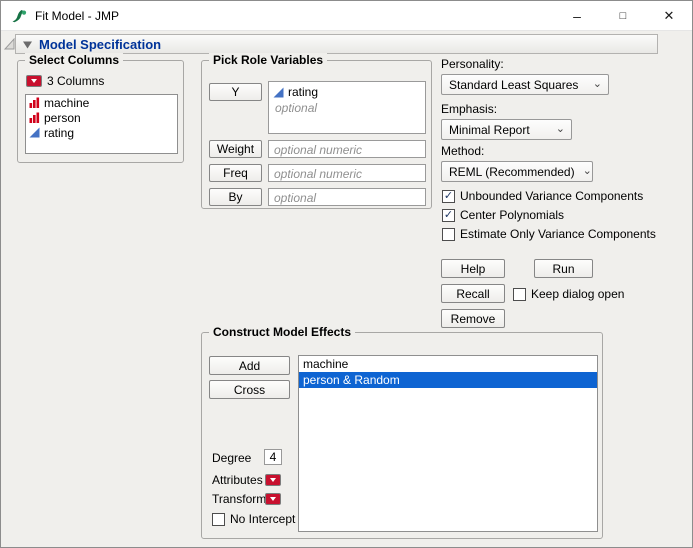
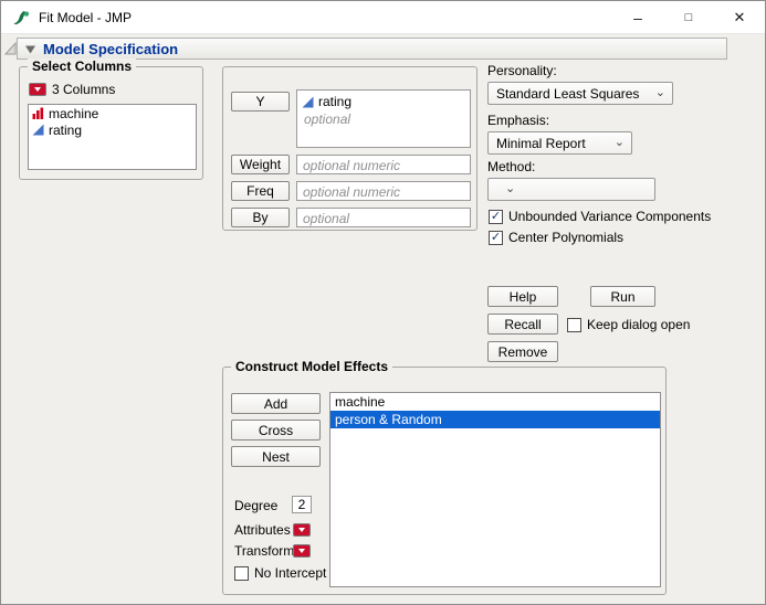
  Fit Model - JMP
  –
  □
  ✕
  Model Specification
  Select Columns
  3 Columns
  machine
- person
  rating
- Pick Role Variables
  Y
  rating
  optional
  Weight
  optional numeric
  Freq
  optional numeric
  By
  optional
  Personality:
  Standard Least Squares
  ⌄
  Emphasis:
  Minimal Report
  ⌄
  Method:
- REML (Recommended)
  ⌄
  ✓
  Unbounded Variance Components
  ✓
  Center Polynomials
- Estimate Only Variance Components
  Help
  Run
  Recall
  Keep dialog open
  Remove
  Construct Model Effects
  Add
  Cross
+ Nest
  Degree
- 4
+ 2
  Attributes
  Transform
  No Intercept
  machine
  person & Random
